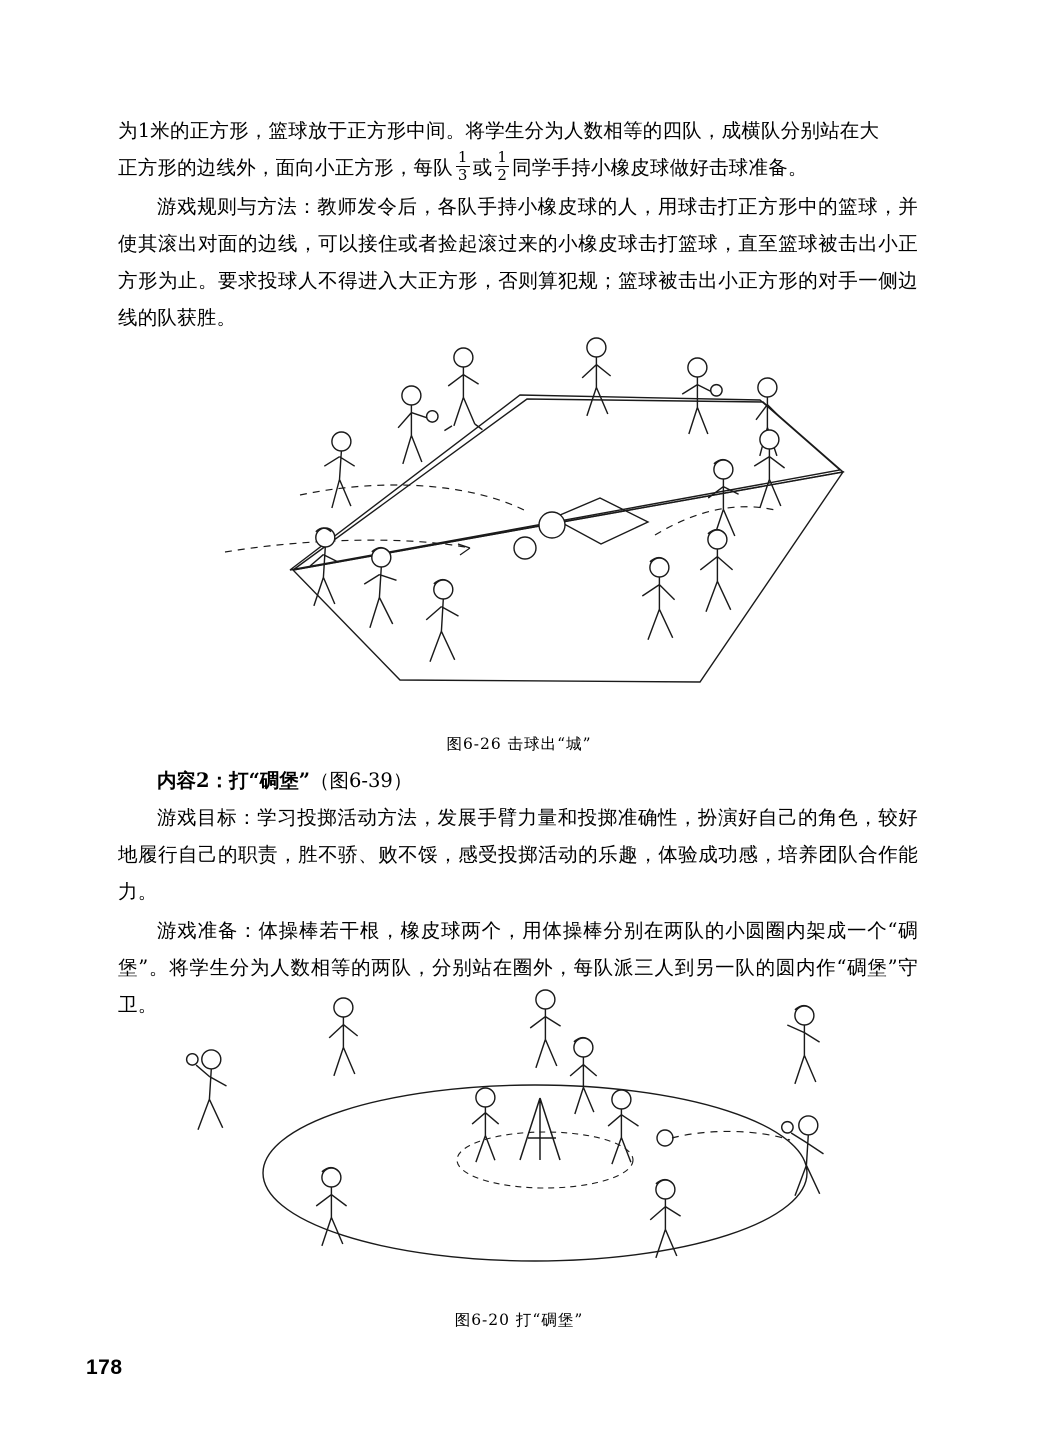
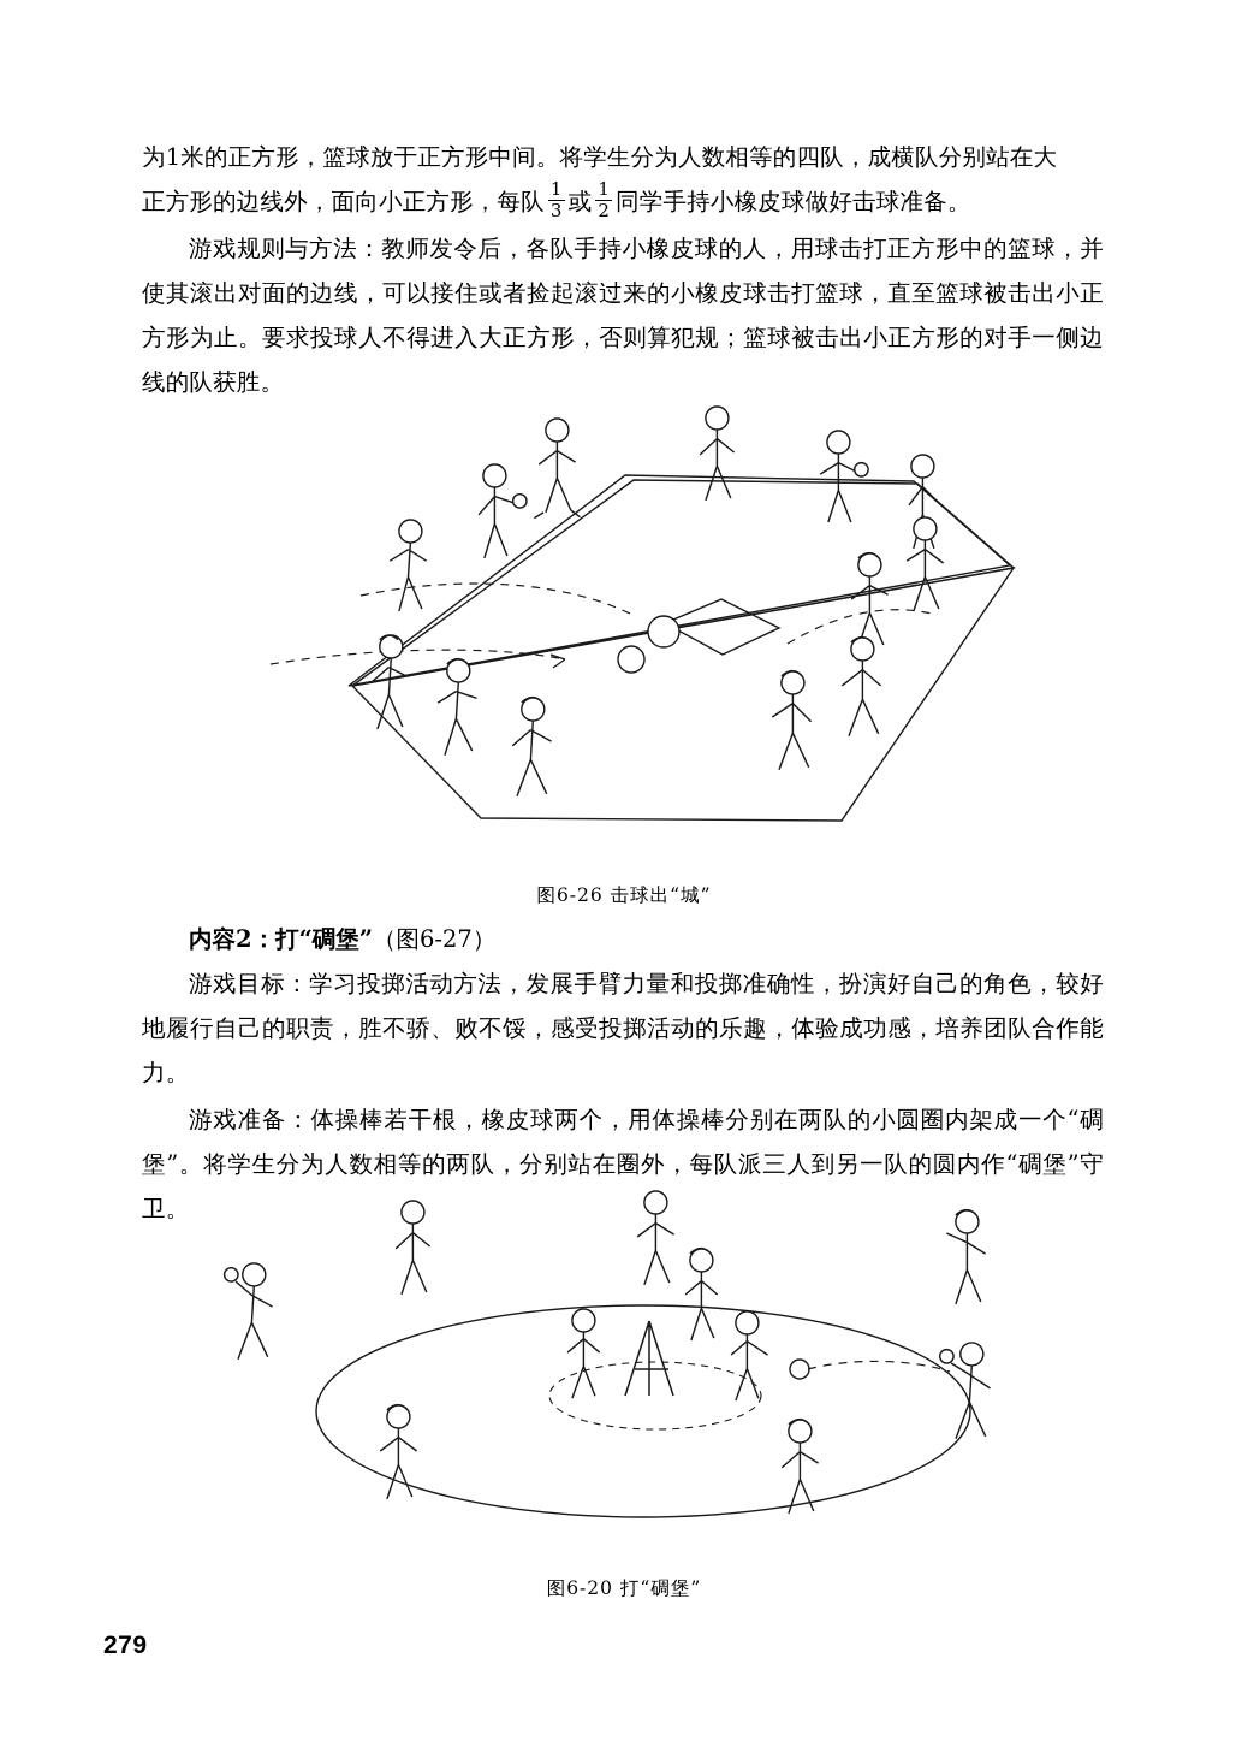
  为1米的正方形，篮球放于正方形中间。将学生分为人数相等的四队，成横队分别站在大
  正方形的边线外，面向小正方形，每队
  1
  3
  或
  1
  2
  同学手持小橡皮球做好击球准备。
  游戏规则与方法：教师发令后，各队手持小橡皮球的人，用球击打正方形中的篮球，并使其滚出对面的边线，可以接住或者捡起滚过来的小橡皮球击打篮球，直至篮球被击出小正方形为止。要求投球人不得进入大正方形，否则算犯规；篮球被击出小正方形的对手一侧边线的队获胜。
  图6-26 击球出“城”
- 内容2：打“碉堡”（图6-39）
+ 内容2：打“碉堡”（图6-27）
  游戏目标：学习投掷活动方法，发展手臂力量和投掷准确性，扮演好自己的角色，较好地履行自己的职责，胜不骄、败不馁，感受投掷活动的乐趣，体验成功感，培养团队合作能力。
  游戏准备：体操棒若干根，橡皮球两个，用体操棒分别在两队的小圆圈内架成一个“碉堡”。将学生分为人数相等的两队，分别站在圈外，每队派三人到另一队的圆内作“碉堡”守卫。
  图6-20 打“碉堡”
- 178
+ 279
